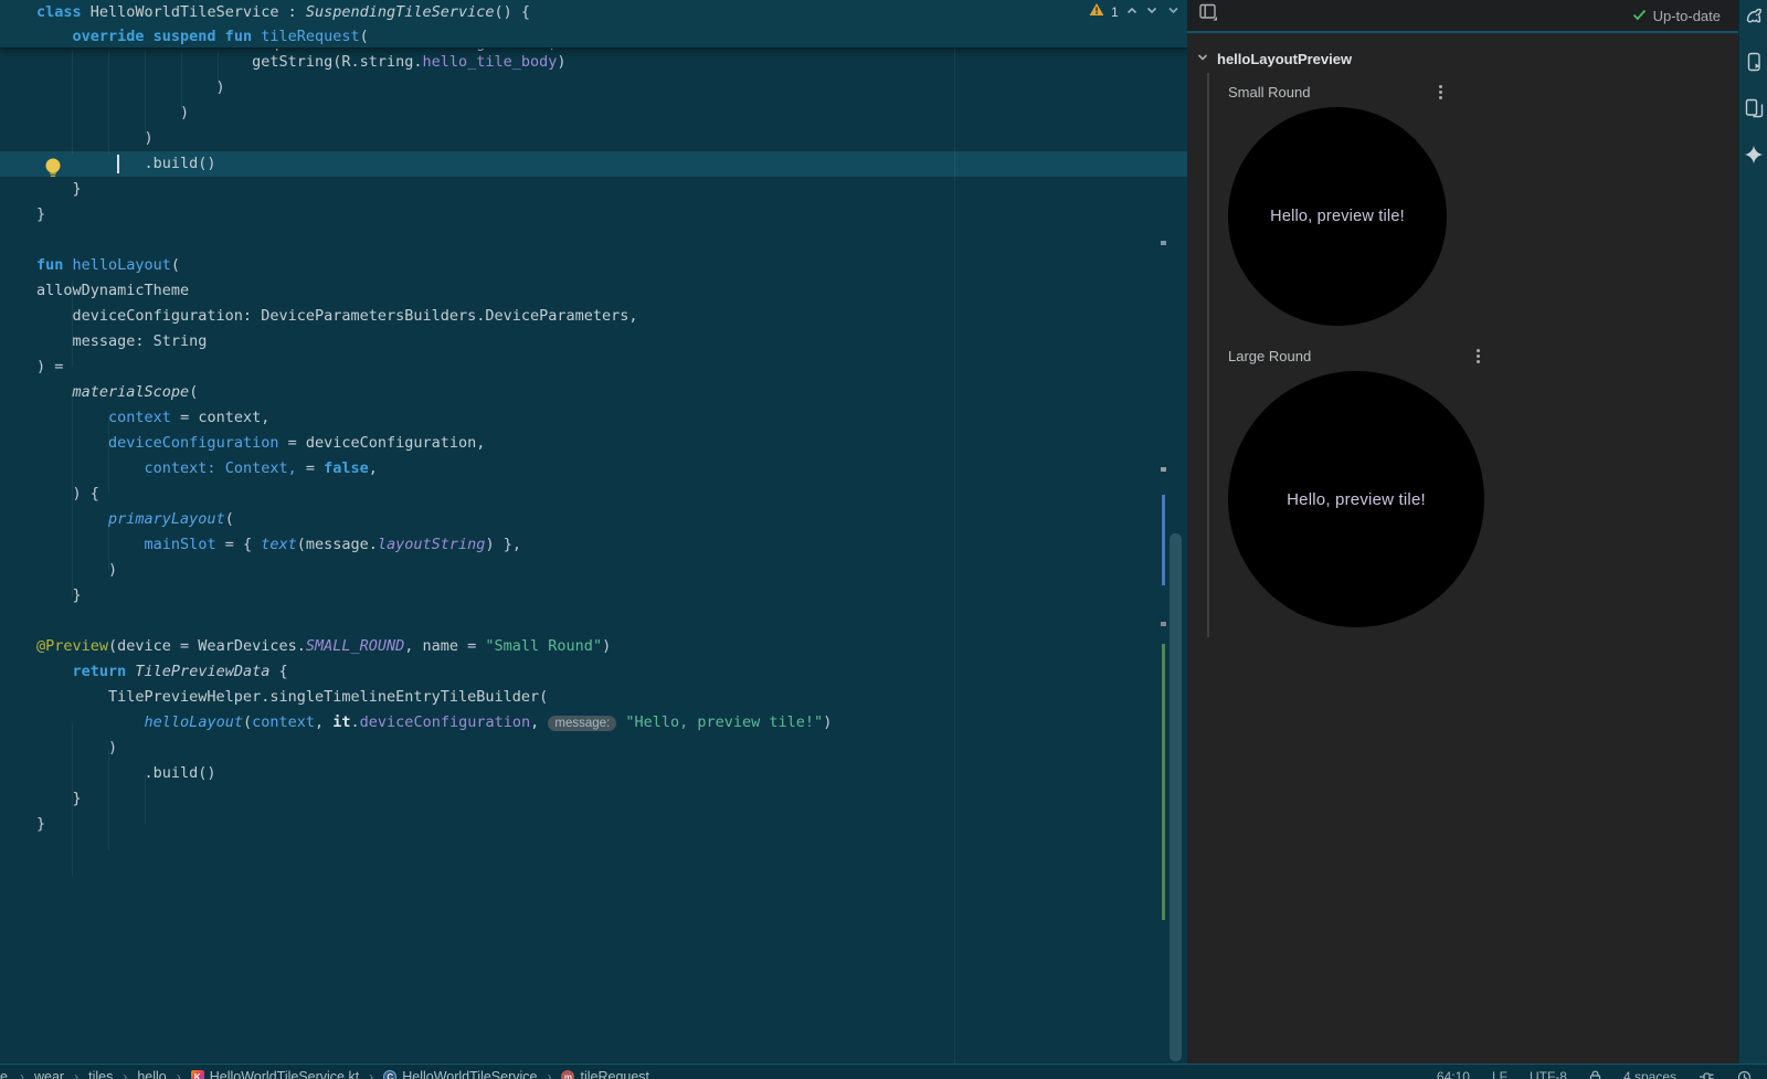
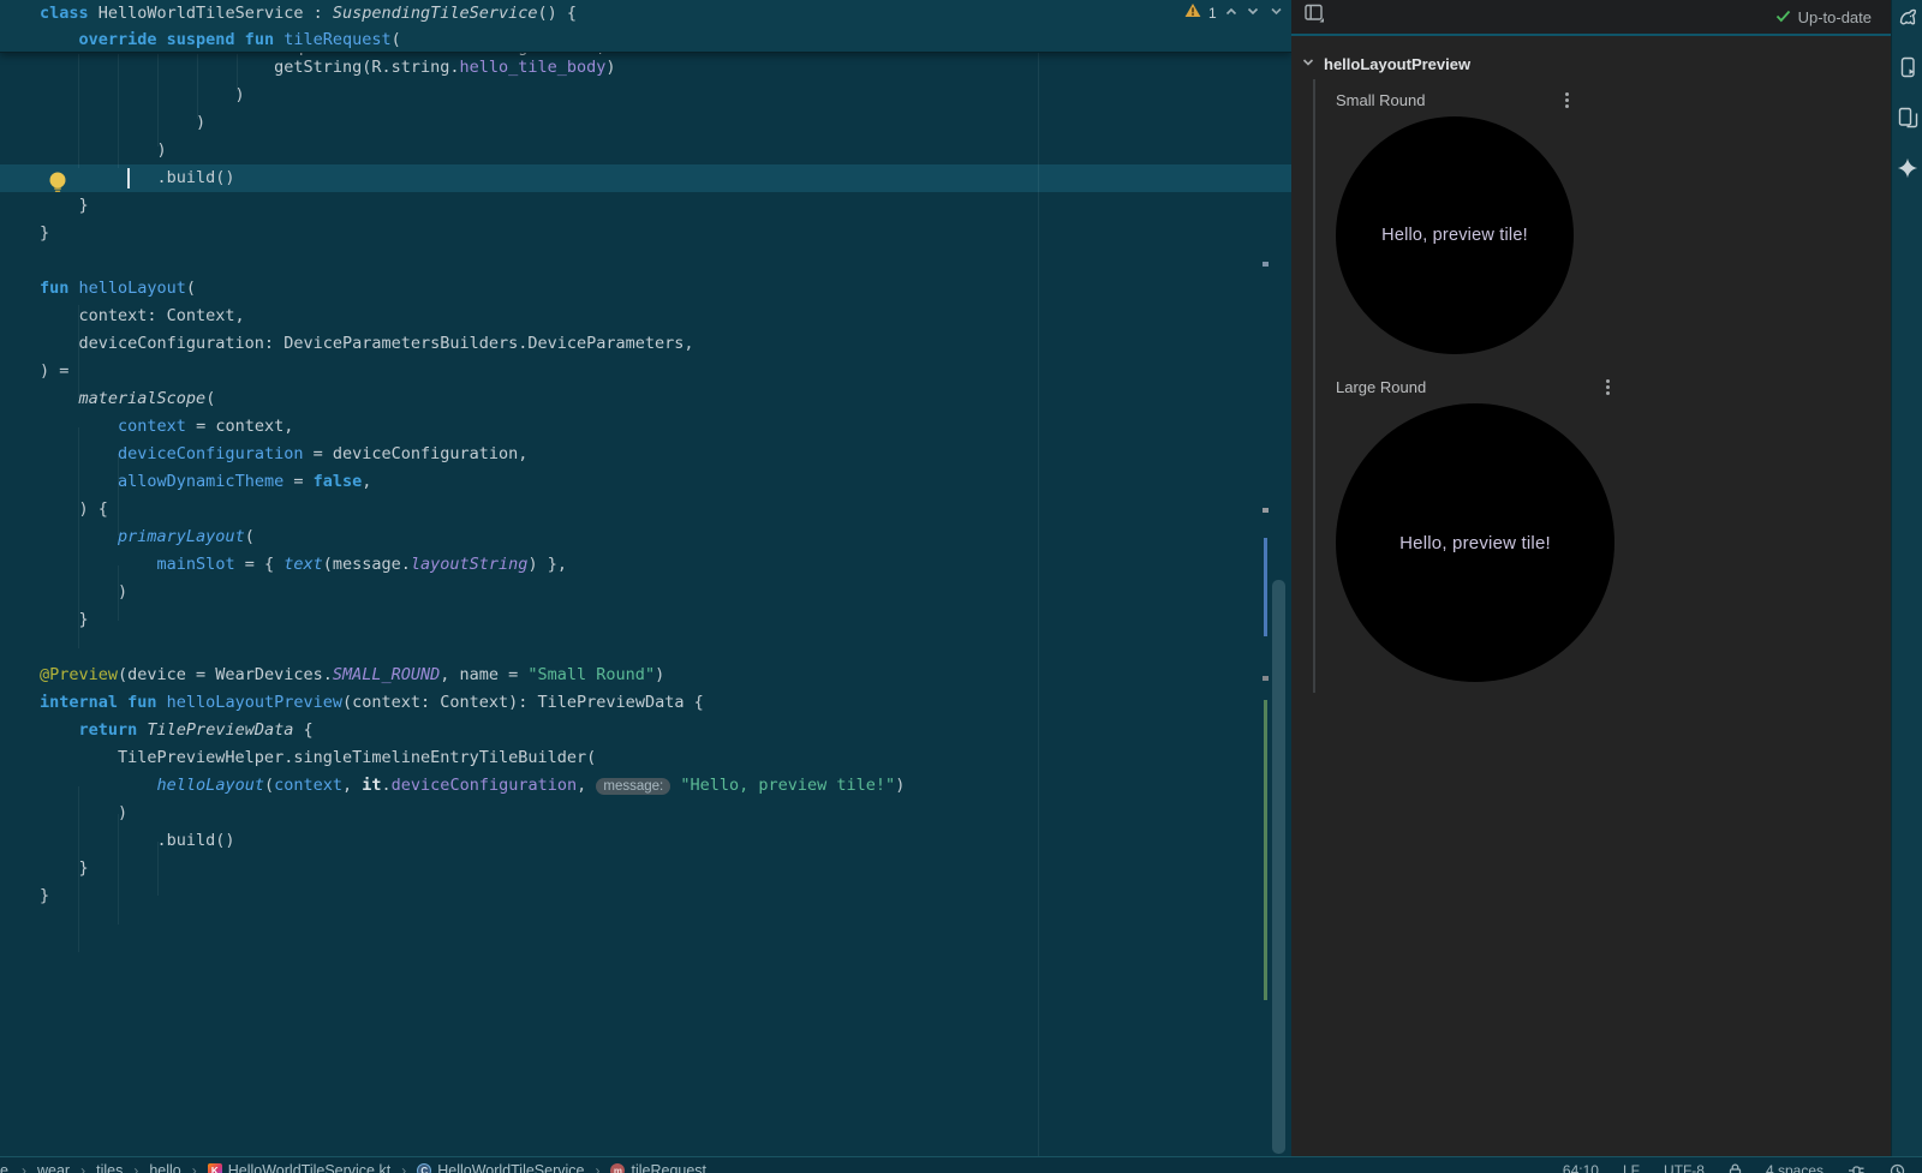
  getString(R.string.hello_tile_body)
  )
  )
  )
  .build()
  }
  }
  fun helloLayout(
- allowDynamicTheme
+ context: Context,
  deviceConfiguration: DeviceParametersBuilders.DeviceParameters,
- message: String
  ) =
  materialScope(
  context = context,
  deviceConfiguration = deviceConfiguration,
- context: Context, = false,
+ allowDynamicTheme = false,
  ) {
  primaryLayout(
  mainSlot = { text(message.layoutString) },
  )
  }
  @Preview(device = WearDevices.SMALL_ROUND, name = "Small Round")
+ internal fun helloLayoutPreview(context: Context): TilePreviewData {
  return TilePreviewData {
  TilePreviewHelper.singleTimelineEntryTileBuilder(
  helloLayout(context, it.deviceConfiguration, message: "Hello, preview tile!")
  )
  .build()
  }
  }
  class HelloWorldTileService : SuspendingTileService() {
  override suspend fun tileRequest(
  1
  Up-to-date
  helloLayoutPreview
  Small Round
  Hello, preview tile!
  Large Round
  Hello, preview tile!
  e
  ›
  wear
  ›
  tiles
  ›
  hello
  ›
  K
  HelloWorldTileService.kt
  ›
  C
  HelloWorldTileService
  ›
  m
  tileRequest
  64:10
  LF
  UTF-8
  4 spaces
